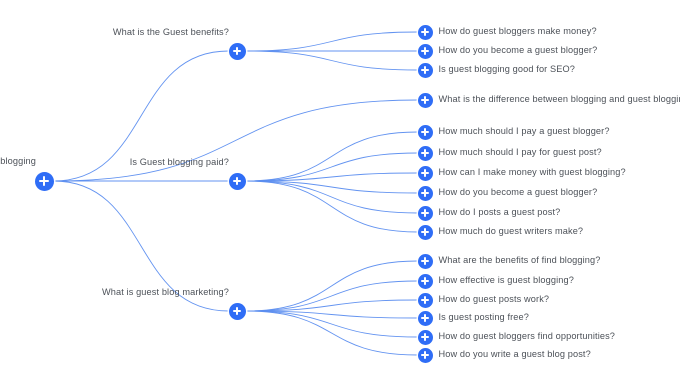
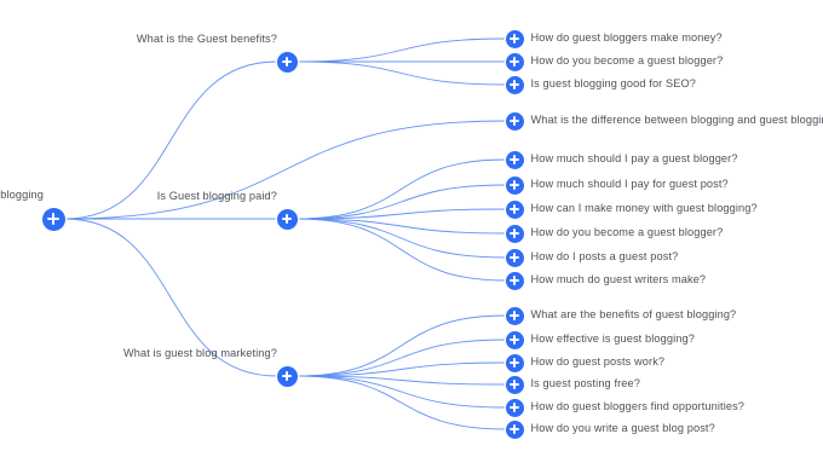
  What is the Guest benefits?
  How do guest bloggers make money?
  How do you become a guest blogger?
  Is guest blogging good for SEO?
  What is the difference between blogging and guest bloggi
  Is Guest blogging paid?
  How much should I pay a guest blogger?
  How much should I pay for guest post?
  How can I make money with guest blogging?
  How do you become a guest blogger?
  How do I posts a guest post?
  How much do guest writers make?
  What is guest blog marketing?
- What are the benefits of find blogging?
+ What are the benefits of guest blogging?
  How effective is guest blogging?
  How do guest posts work?
  Is guest posting free?
  How do guest bloggers find opportunities?
  How do you write a guest blog post?
